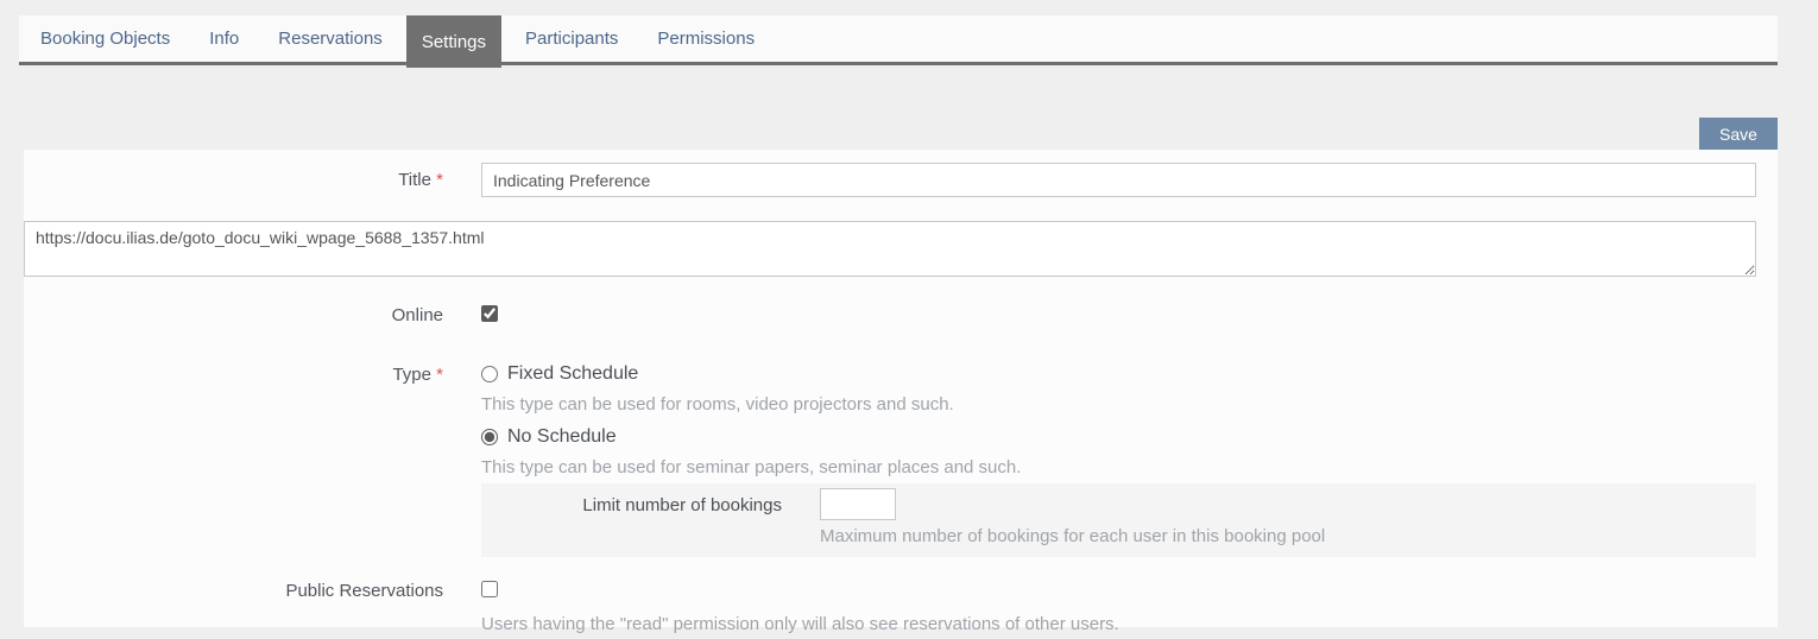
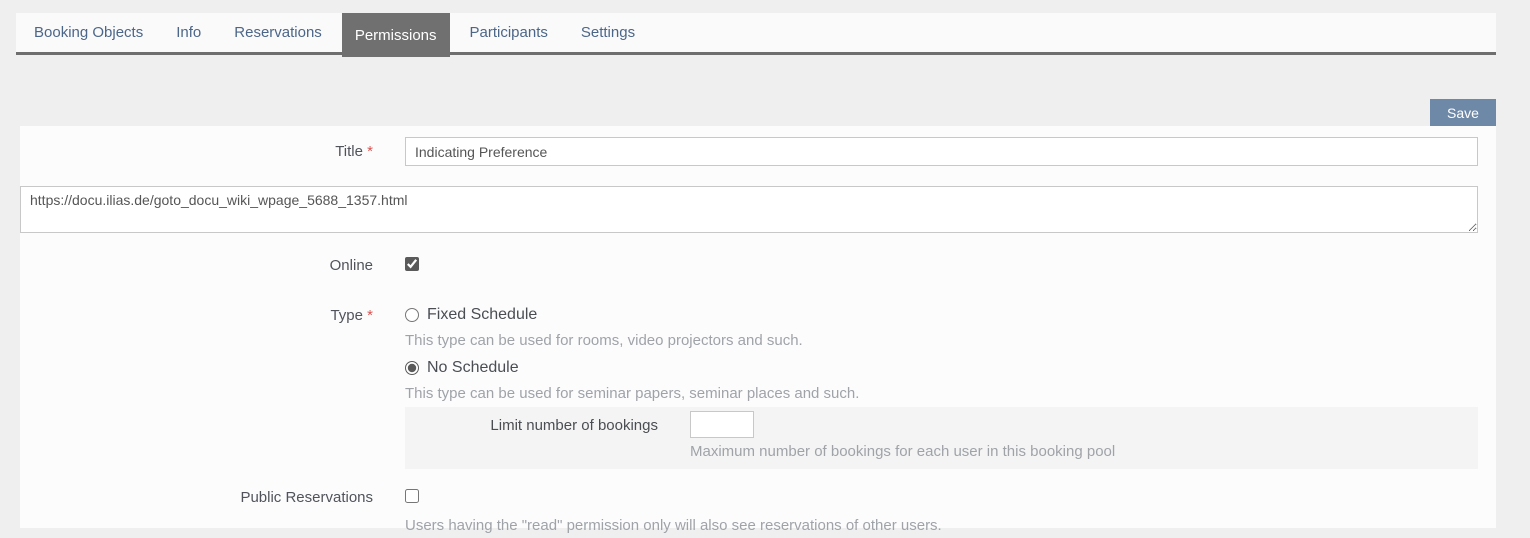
  Booking Objects
  Info
  Reservations
- Settings
+ Permissions
  Participants
- Permissions
+ Settings
  Save
  Title *
  Indicating Preference
  https://docu.ilias.de/goto_docu_wiki_wpage_5688_1357.html
  Online
  Type *
  Fixed Schedule
  This type can be used for rooms, video projectors and such.
  No Schedule
  This type can be used for seminar papers, seminar places and such.
  Limit number of bookings
  Maximum number of bookings for each user in this booking pool
  Public Reservations
  Users having the "read" permission only will also see reservations of other users.
